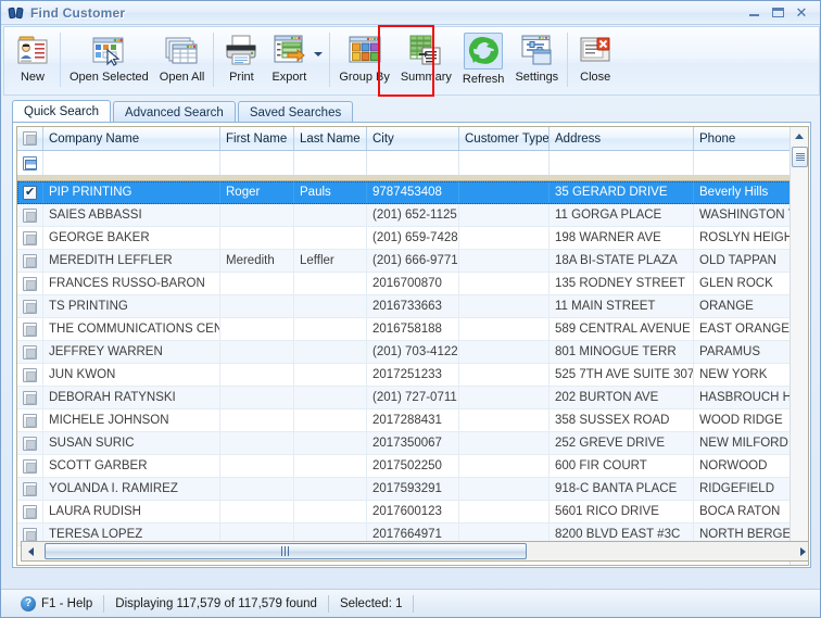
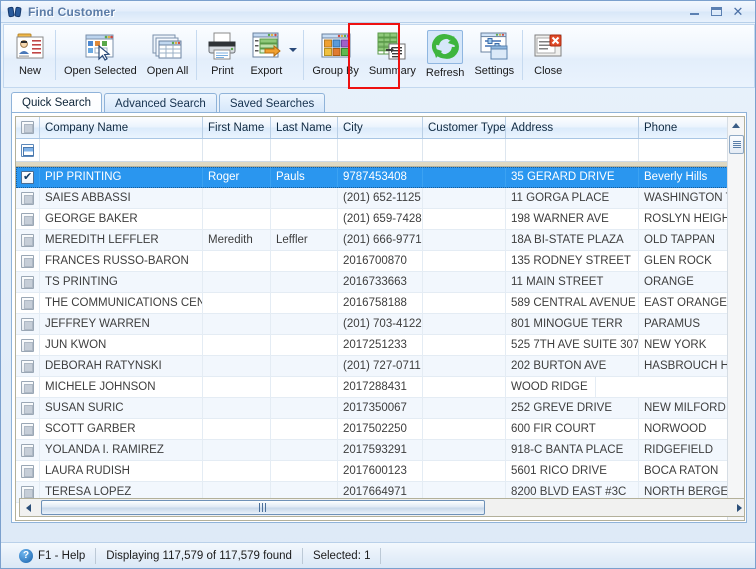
  Find Customer
  ✕
  New
  Open Selected
  Open All
  Print
  Export
  Group By
  Summary
  Refresh
  Settings
  Close
  Quick Search
  Advanced Search
  Saved Searches
  Company Name
  First Name
  Last Name
  City
  Customer Type
  Address
  Phone
  PIP PRINTING
  Roger
  Pauls
  9787453408
  35 GERARD DRIVE
  Beverly Hills
  SAIES ABBASSI
  (201) 652-1125
  11 GORGA PLACE
  WASHINGTON
  GEORGE BAKER
  (201) 659-7428
  198 WARNER AVE
  ROSLYN HEIGH
  MEREDITH LEFFLER
  Meredith
  Leffler
  (201) 666-9771
  18A BI-STATE PLAZA
  OLD TAPPAN
  FRANCES RUSSO-BARON
  2016700870
  135 RODNEY STREET
  GLEN ROCK
  TS PRINTING
  2016733663
  11 MAIN STREET
  ORANGE
  THE COMMUNICATIONS CEN
  2016758188
  589 CENTRAL AVENUE
  EAST ORANGE
  JEFFREY WARREN
  (201) 703-4122
  801 MINOGUE TERR
  PARAMUS
  JUN KWON
  2017251233
  525 7TH AVE SUITE 307
  NEW YORK
  DEBORAH RATYNSKI
  (201) 727-0711
  202 BURTON AVE
  HASBROUCH H
  MICHELE JOHNSON
  2017288431
- 358 SUSSEX ROAD
  WOOD RIDGE
  SUSAN SURIC
  2017350067
  252 GREVE DRIVE
  NEW MILFORD
  SCOTT GARBER
  2017502250
  600 FIR COURT
  NORWOOD
  YOLANDA I. RAMIREZ
  2017593291
  918-C BANTA PLACE
  RIDGEFIELD
  LAURA RUDISH
  2017600123
  5601 RICO DRIVE
  BOCA RATON
  TERESA LOPEZ
  2017664971
  8200 BLVD EAST #3C
  NORTH BERGE
  ?
  F1 - Help
  Displaying 117,579 of 117,579 found
  Selected: 1
